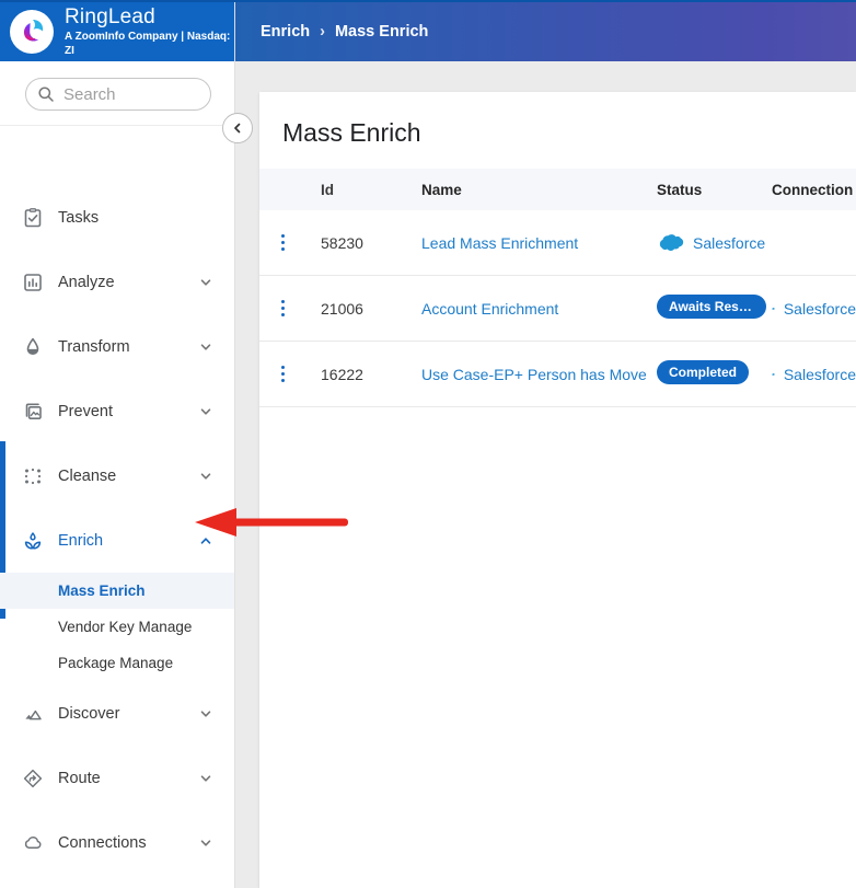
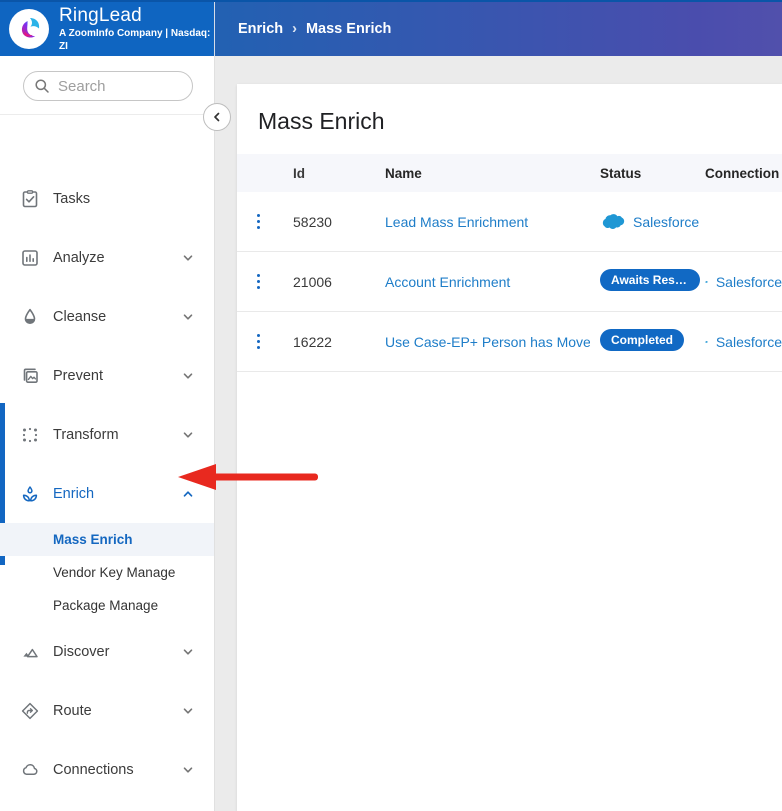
  RingLead
  A ZoomInfo Company | Nasdaq: ZI
  Enrich
  ›
  Mass Enrich
  Search
  Tasks
  Analyze
- Transform
+ Cleanse
  Prevent
- Cleanse
+ Transform
  Enrich
  Mass Enrich
  Vendor Key Manage
  Package Manage
  Discover
  Route
  Connections
  Mass Enrich
  Id
  Name
  Status
  Connection
  58230
  Lead Mass Enrichment
  Salesforce
  21006
  Account Enrichment
  Awaits Resol...
  Salesforce
  16222
  Use Case-EP+ Person has Move
  Completed
  Salesforce
